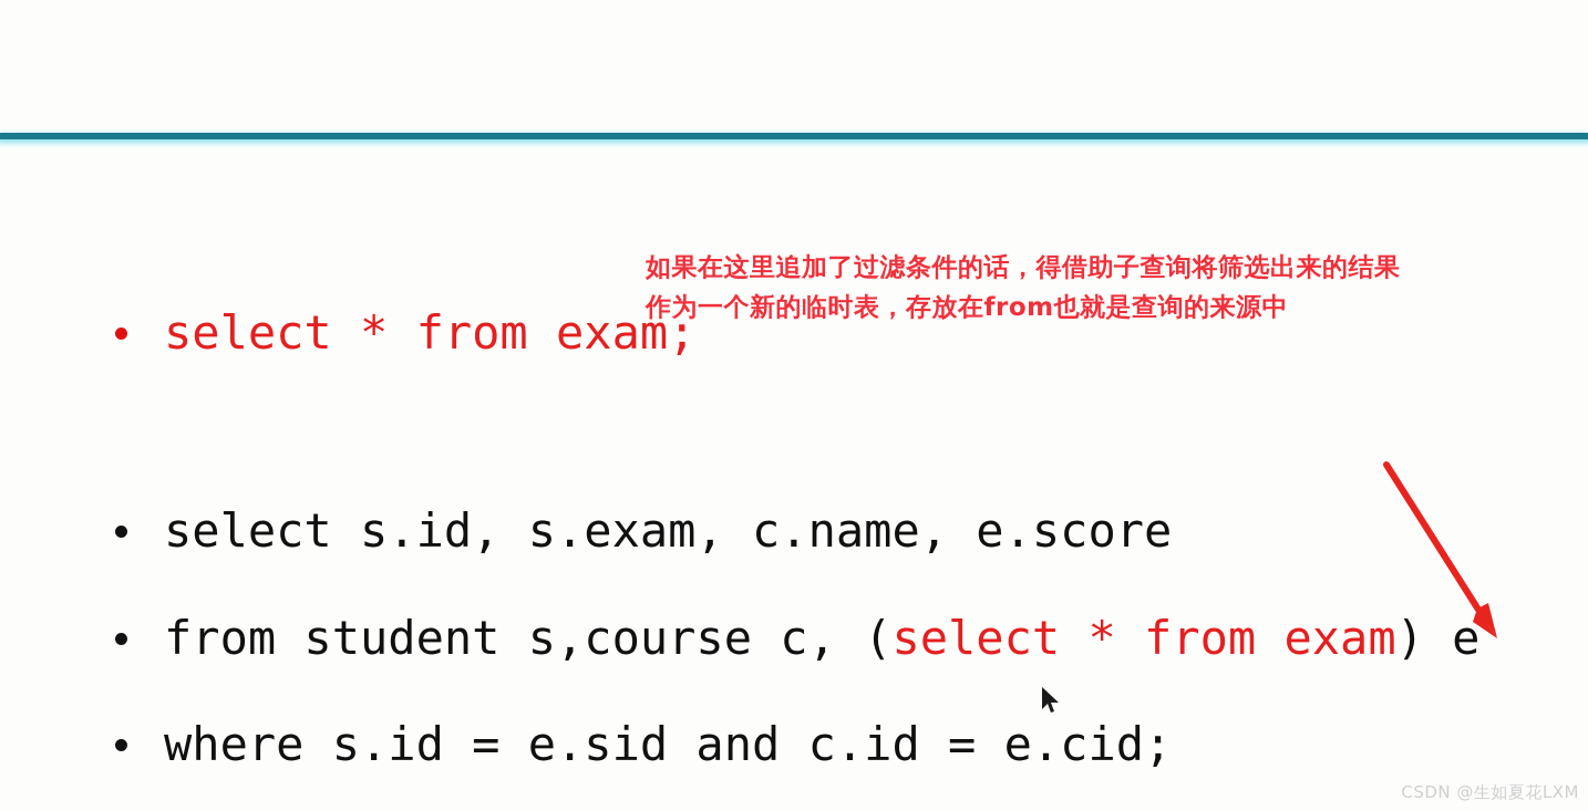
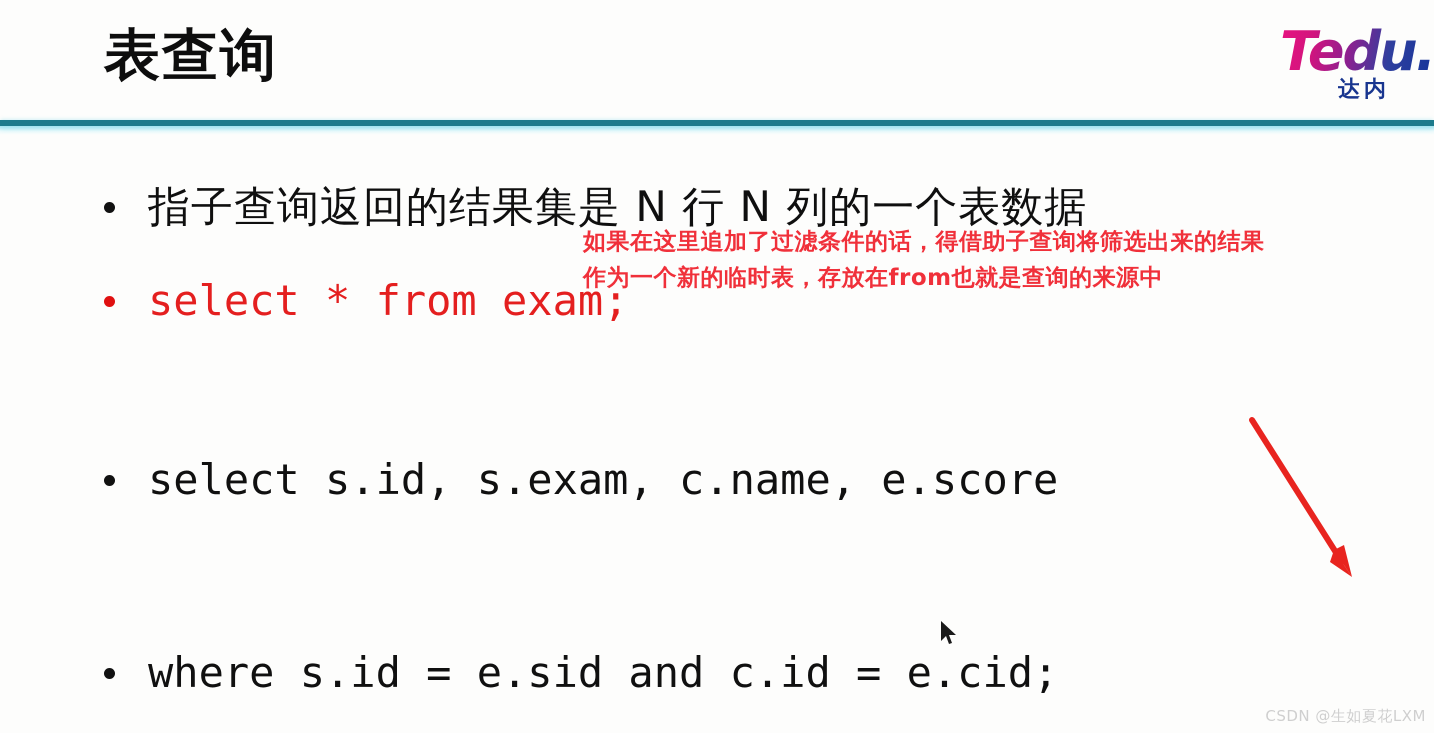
+ 表查询
+ Tedu.
+ 达内
+ 指子查询返回的结果集是 N 行 N 列的一个表数据
  select * from exam;
  select s.id, s.exam, c.name, e.score
- from student s,course c, (select * from exam) e
  where s.id = e.sid and c.id = e.cid;
  如果在这里追加了过滤条件的话，得借助子查询将筛选出来的结果
  作为一个新的临时表，存放在from也就是查询的来源中
  CSDN @生如夏花LXM
